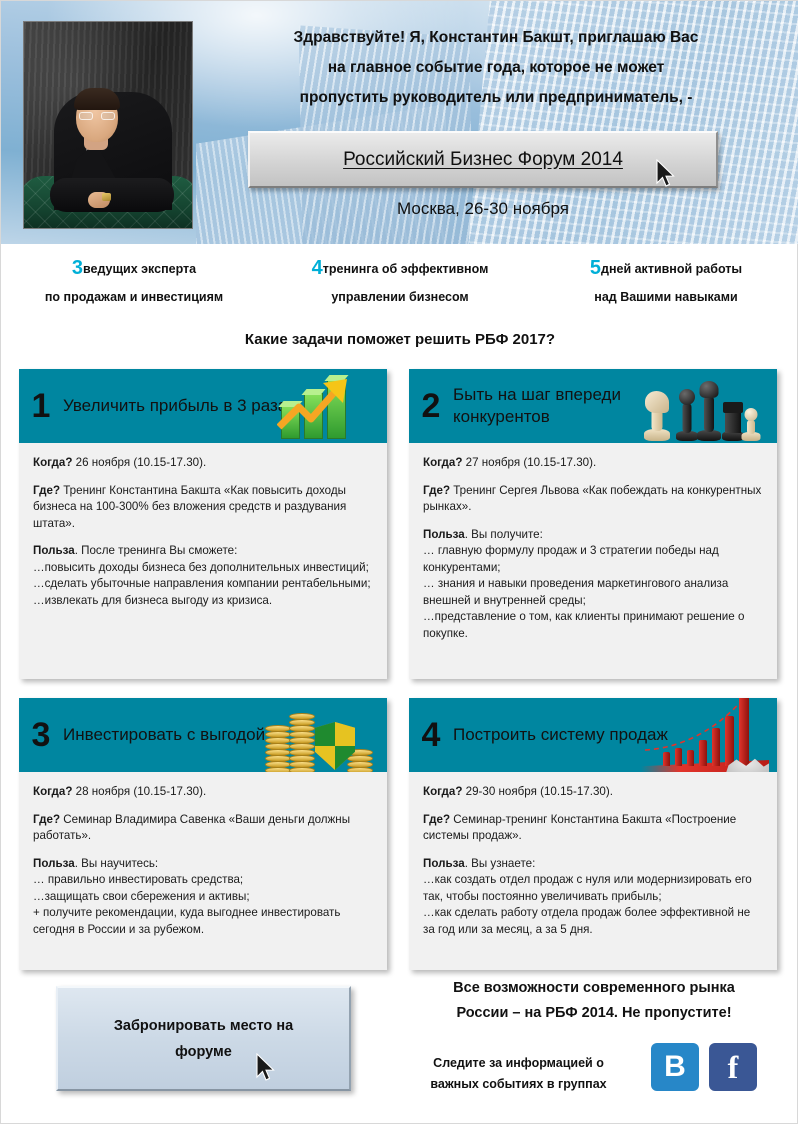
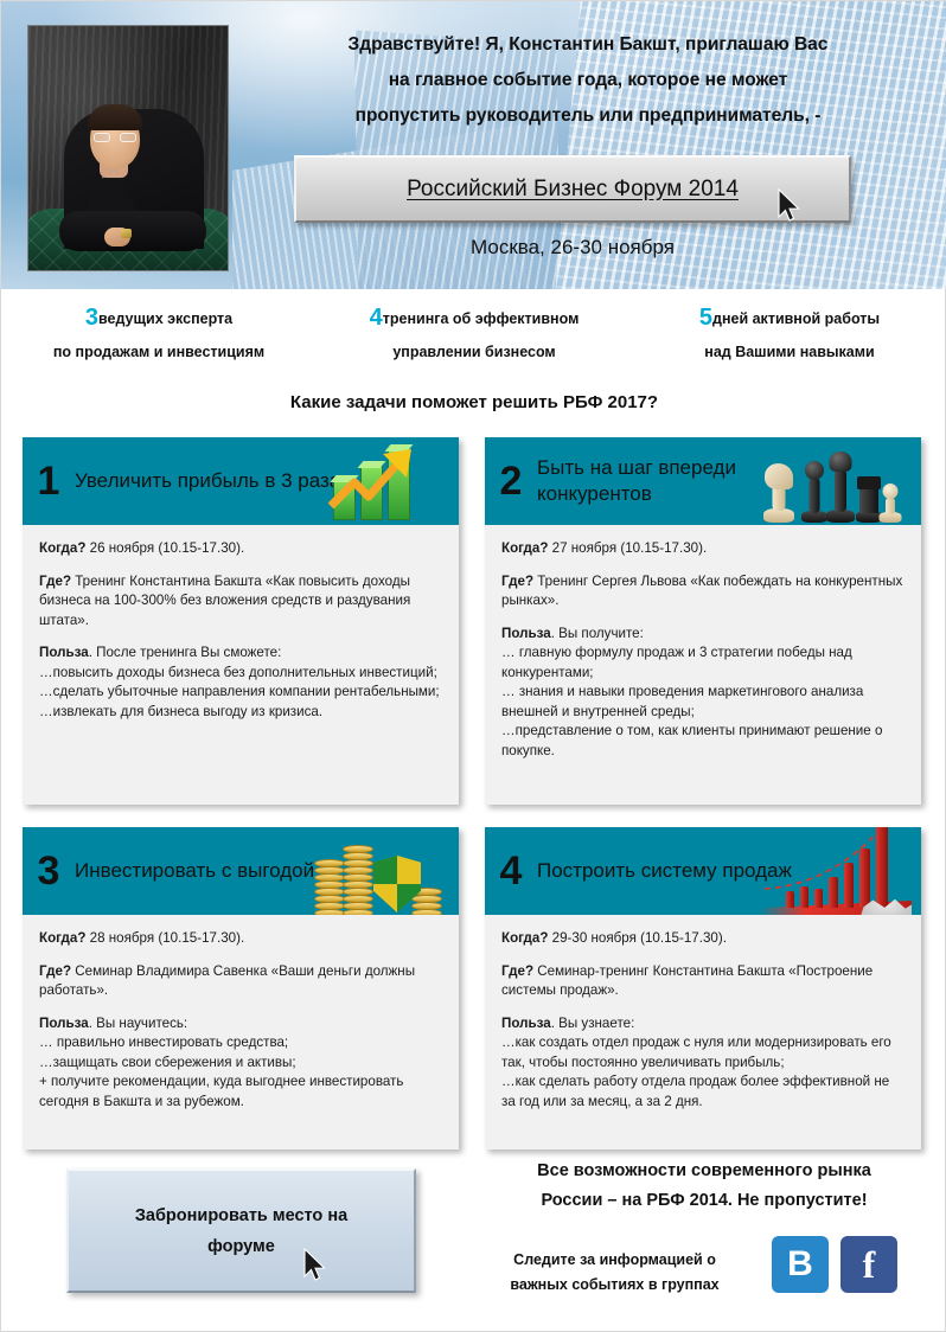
  Здравствуйте! Я, Константин Бакшт, приглашаю Вас
  на главное событие года, которое не может
  пропустить руководитель или предприниматель, -
  Российский Бизнес Форум 2014
  Москва, 26-30 ноября
  3ведущих эксперта
  по продажам и инвестициям
  4тренинга об эффективном
  управлении бизнесом
  5дней активной работы
  над Вашими навыками
  Какие задачи поможет решить РБФ 2017?
  1
  Увеличить прибыль в 3 раз
  Когда? 26 ноября (10.15-17.30).
  Где? Тренинг Константина Бакшта «Как повысить доходы бизнеса на 100-300% без вложения средств и раздувания штата».
  Польза. После тренинга Вы сможете:
  …повысить доходы бизнеса без дополнительных инвестиций;
  …сделать убыточные направления компании рентабельными;
  …извлекать для бизнеса выгоду из кризиса.
  2
  Быть на шаг впереди конкурентов
  Когда? 27 ноября (10.15-17.30).
  Где? Тренинг Сергея Львова «Как побеждать на конкурентных рынках».
  Польза. Вы получите:
  … главную формулу продаж и 3 стратегии победы над конкурентами;
  … знания и навыки проведения маркетингового анализа внешней и внутренней среды;
  …представление о том, как клиенты принимают решение о покупке.
  3
  Инвестировать с выгодой
  Когда? 28 ноября (10.15-17.30).
  Где? Семинар Владимира Савенка «Ваши деньги должны работать».
  Польза. Вы научитесь:
  … правильно инвестировать средства;
  …защищать свои сбережения и активы;
- + получите рекомендации, куда выгоднее инвестировать сегодня в России и за рубежом.
+ + получите рекомендации, куда выгоднее инвестировать сегодня в Бакшта и за рубежом.
  4
  Построить систему продаж
  Когда? 29-30 ноября (10.15-17.30).
  Где? Семинар-тренинг Константина Бакшта «Построение системы продаж».
  Польза. Вы узнаете:
  …как создать отдел продаж с нуля или модернизировать его так, чтобы постоянно увеличивать прибыль;
- …как сделать работу отдела продаж более эффективной не за год или за месяц, а за 5 дня.
+ …как сделать работу отдела продаж более эффективной не за год или за месяц, а за 2 дня.
  Забронировать место на форуме
  Все возможности современного рынка
  России – на РБФ 2014. Не пропустите!
  Следите за информацией о
  важных событиях в группах
  В
  f
